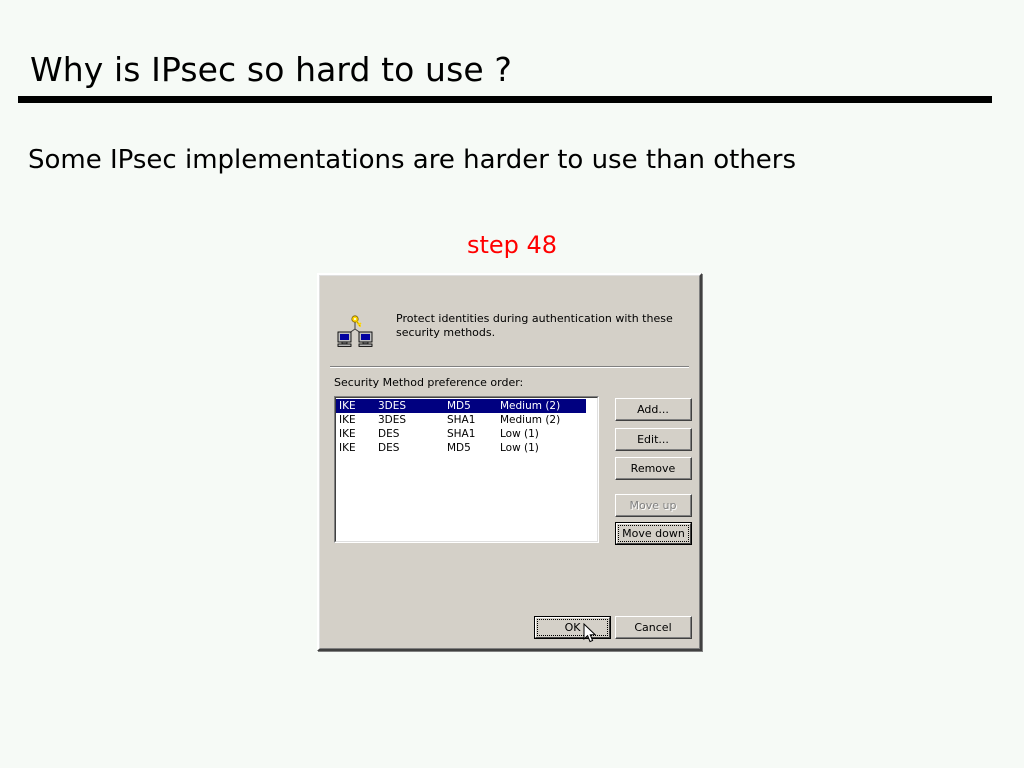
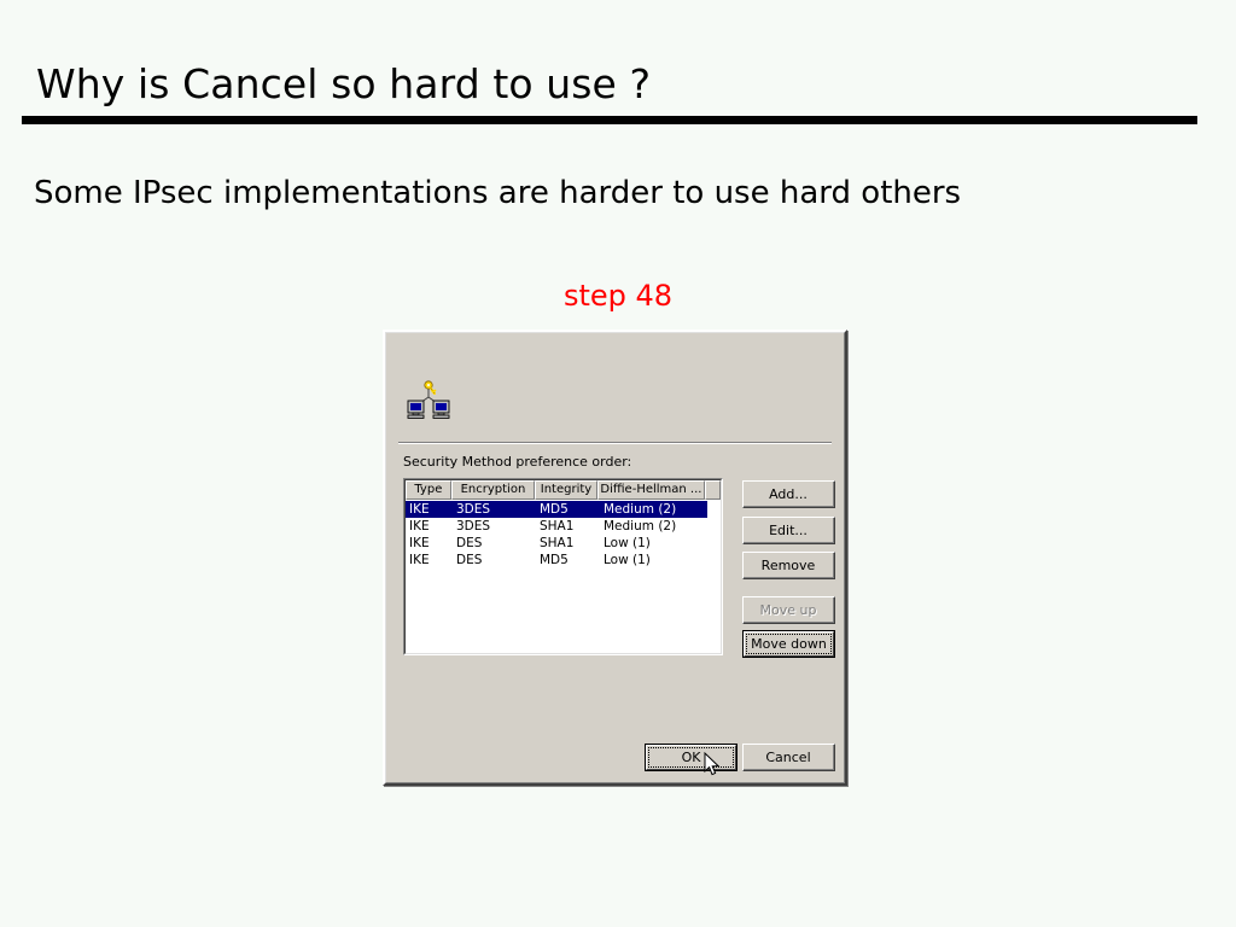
- Why is IPsec so hard to use ?
+ Why is Cancel so hard to use ?
- Some IPsec implementations are harder to use than others
+ Some IPsec implementations are harder to use hard others
  step 48
- Protect identities during authentication with these security methods.
  Security Method preference order:
+ Type
+ Encryption
+ Integrity
+ Diffie-Hellman ...
  IKE
  3DES
  MD5
  Medium (2)
  IKE
  3DES
  SHA1
  Medium (2)
  IKE
  DES
  SHA1
  Low (1)
  IKE
  DES
  MD5
  Low (1)
  Add...
  Edit...
  Remove
  Move up
  Move down
  OK
  Cancel
